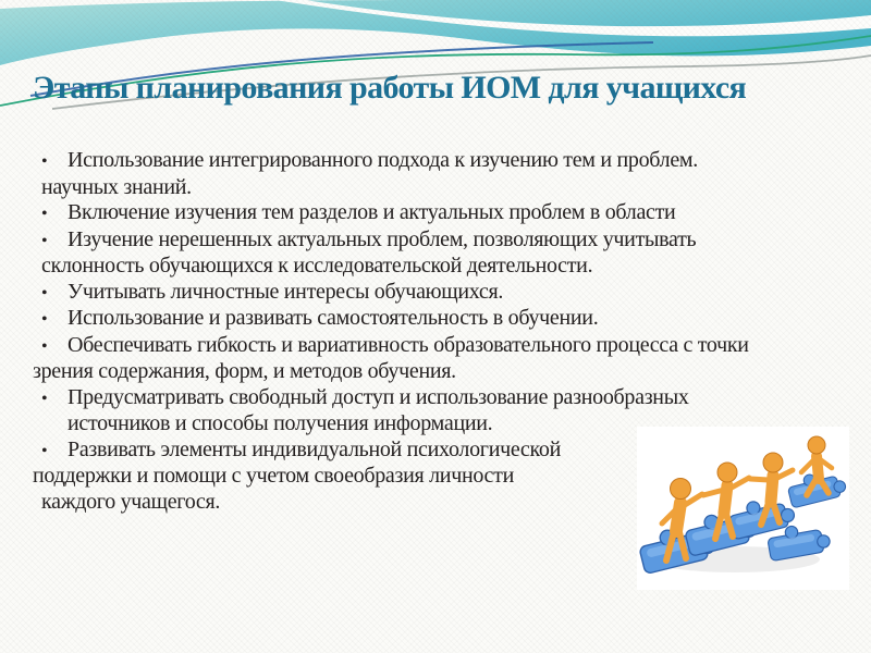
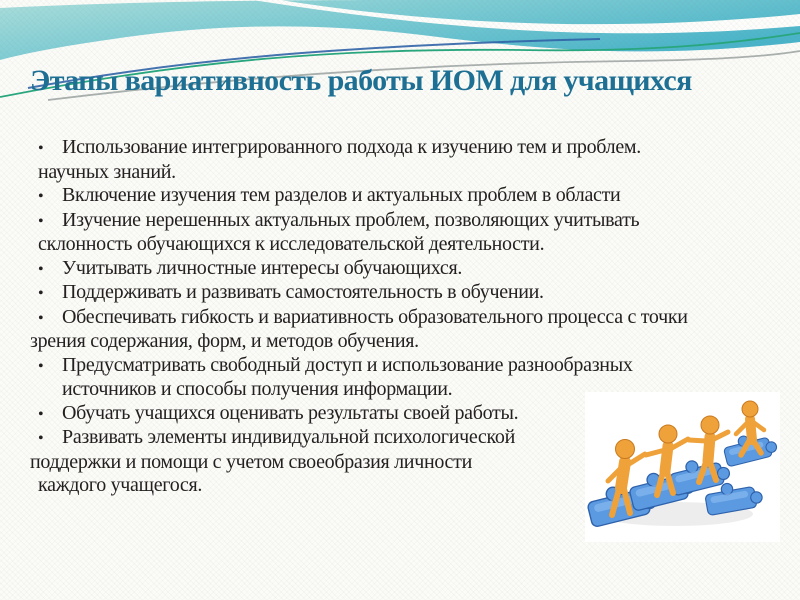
- Этапы планирования работы ИОМ для учащихся
+ Этапы вариативность работы ИОМ для учащихся
  • Использование интегрированного подхода к изучению тем и проблем.
  научных знаний.
  • Включение изучения тем разделов и актуальных проблем в области
  • Изучение нерешенных актуальных проблем, позволяющих учитывать
  склонность обучающихся к исследовательской деятельности.
  • Учитывать личностные интересы обучающихся.
- • Использование и развивать самостоятельность в обучении.
+ • Поддерживать и развивать самостоятельность в обучении.
  • Обеспечивать гибкость и вариативность образовательного процесса с точки
  зрения содержания, форм, и методов обучения.
  • Предусматривать свободный доступ и использование разнообразных
  источников и способы получения информации.
+ • Обучать учащихся оценивать результаты своей работы.
  • Развивать элементы индивидуальной психологической
  поддержки и помощи с учетом своеобразия личности
  каждого учащегося.
